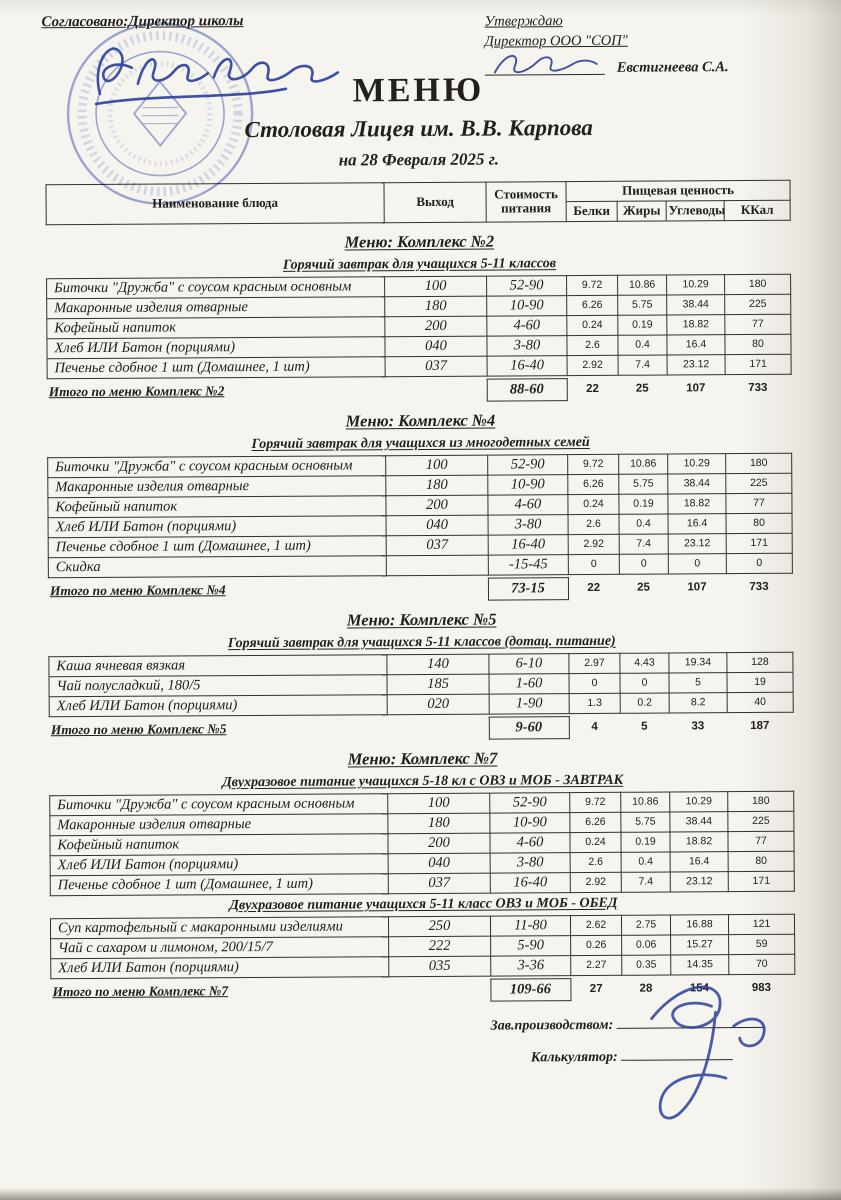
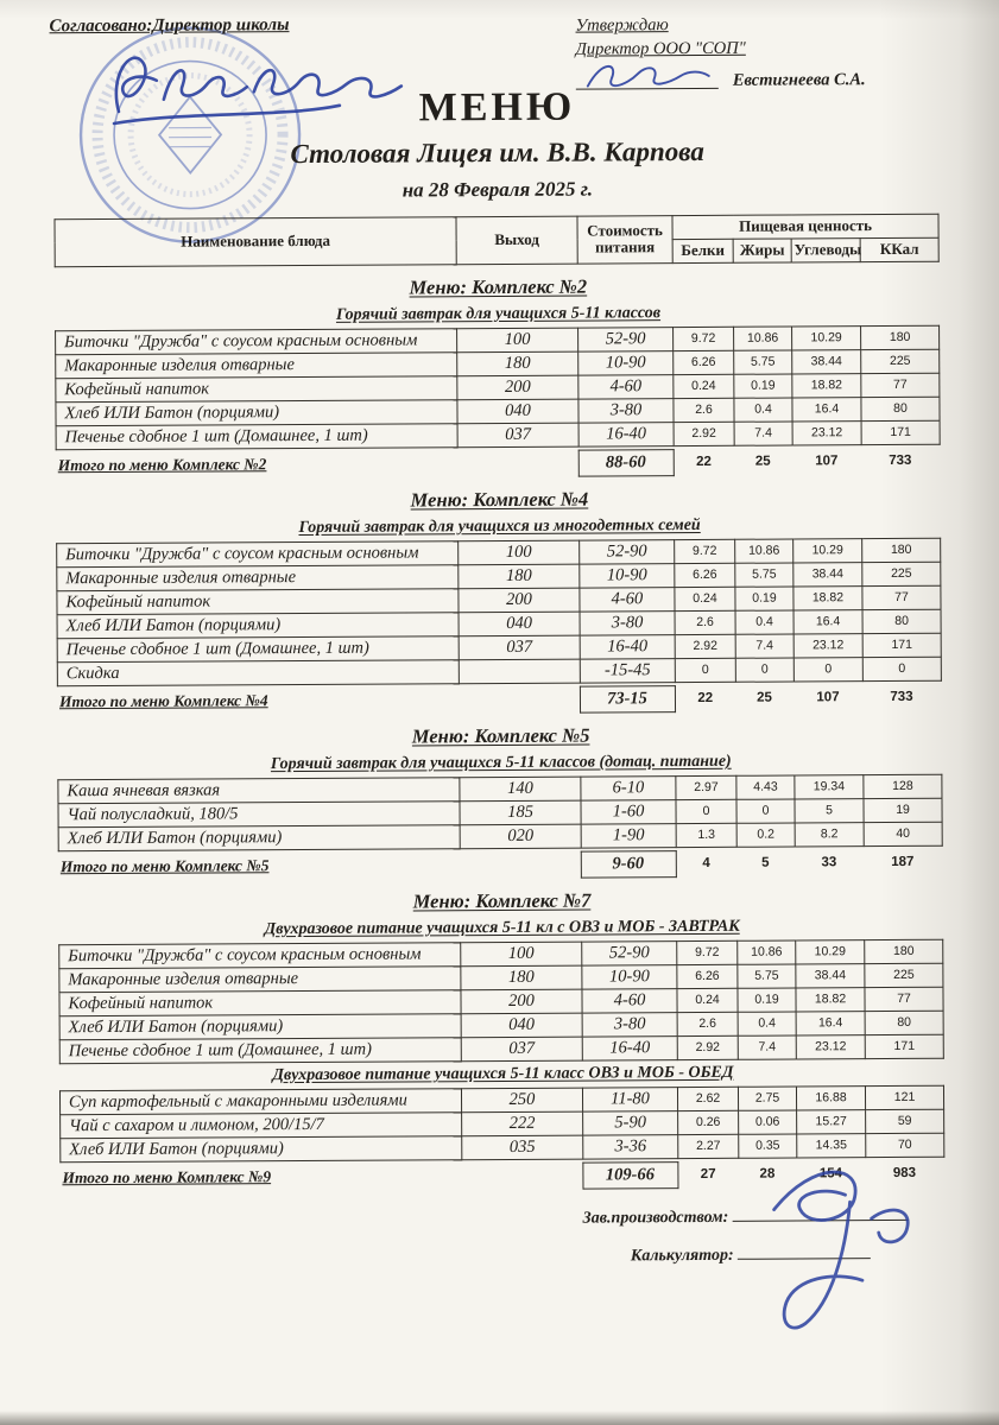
  Согласовано:Директор школы
  Утверждаю
  Директор ООО "СОП"
  Евстигнеева С.А.
  МЕНЮ
  Столовая Лицея им. В.В. Карпова
  на 28 Февраля 2025 г.
  Наименование блюда	Выход	Стоимость питания	Пищевая ценность
  Белки	Жиры	Углеводы	ККал
  Меню: Комплекс №2
  Горячий завтрак для учащихся 5-11 классов
  Биточки "Дружба" с соусом красным основным	100	52-90	9.72	10.86	10.29	180
  Макаронные изделия отварные	180	10-90	6.26	5.75	38.44	225
  Кофейный напиток	200	4-60	0.24	0.19	18.82	77
  Хлеб ИЛИ Батон (порциями)	040	3-80	2.6	0.4	16.4	80
  Печенье сдобное 1 шт (Домашнее, 1 шт)	037	16-40	2.92	7.4	23.12	171
  Итого по меню Комплекс №2	88-60	22	25	107	733
  Меню: Комплекс №4
  Горячий завтрак для учащихся из многодетных семей
  Биточки "Дружба" с соусом красным основным	100	52-90	9.72	10.86	10.29	180
  Макаронные изделия отварные	180	10-90	6.26	5.75	38.44	225
  Кофейный напиток	200	4-60	0.24	0.19	18.82	77
  Хлеб ИЛИ Батон (порциями)	040	3-80	2.6	0.4	16.4	80
  Печенье сдобное 1 шт (Домашнее, 1 шт)	037	16-40	2.92	7.4	23.12	171
  Скидка		-15-45	0	0	0	0
  Итого по меню Комплекс №4	73-15	22	25	107	733
  Меню: Комплекс №5
  Горячий завтрак для учащихся 5-11 классов (дотац. питание)
  Каша ячневая вязкая	140	6-10	2.97	4.43	19.34	128
  Чай полусладкий, 180/5	185	1-60	0	0	5	19
  Хлеб ИЛИ Батон (порциями)	020	1-90	1.3	0.2	8.2	40
  Итого по меню Комплекс №5	9-60	4	5	33	187
  Меню: Комплекс №7
- Двухразовое питание учащихся 5-18 кл с ОВЗ и МОБ - ЗАВТРАК
+ Двухразовое питание учащихся 5-11 кл с ОВЗ и МОБ - ЗАВТРАК
  Биточки "Дружба" с соусом красным основным	100	52-90	9.72	10.86	10.29	180
  Макаронные изделия отварные	180	10-90	6.26	5.75	38.44	225
  Кофейный напиток	200	4-60	0.24	0.19	18.82	77
  Хлеб ИЛИ Батон (порциями)	040	3-80	2.6	0.4	16.4	80
  Печенье сдобное 1 шт (Домашнее, 1 шт)	037	16-40	2.92	7.4	23.12	171
  Двухразовое питание учащихся 5-11 класс ОВЗ и МОБ - ОБЕД
  Суп картофельный с макаронными изделиями	250	11-80	2.62	2.75	16.88	121
  Чай с сахаром и лимоном, 200/15/7	222	5-90	0.26	0.06	15.27	59
  Хлеб ИЛИ Батон (порциями)	035	3-36	2.27	0.35	14.35	70
- Итого по меню Комплекс №7	109-66	27	28	154	983
+ Итого по меню Комплекс №9	109-66	27	28	154	983
  Зав.производством:
  Калькулятор:
